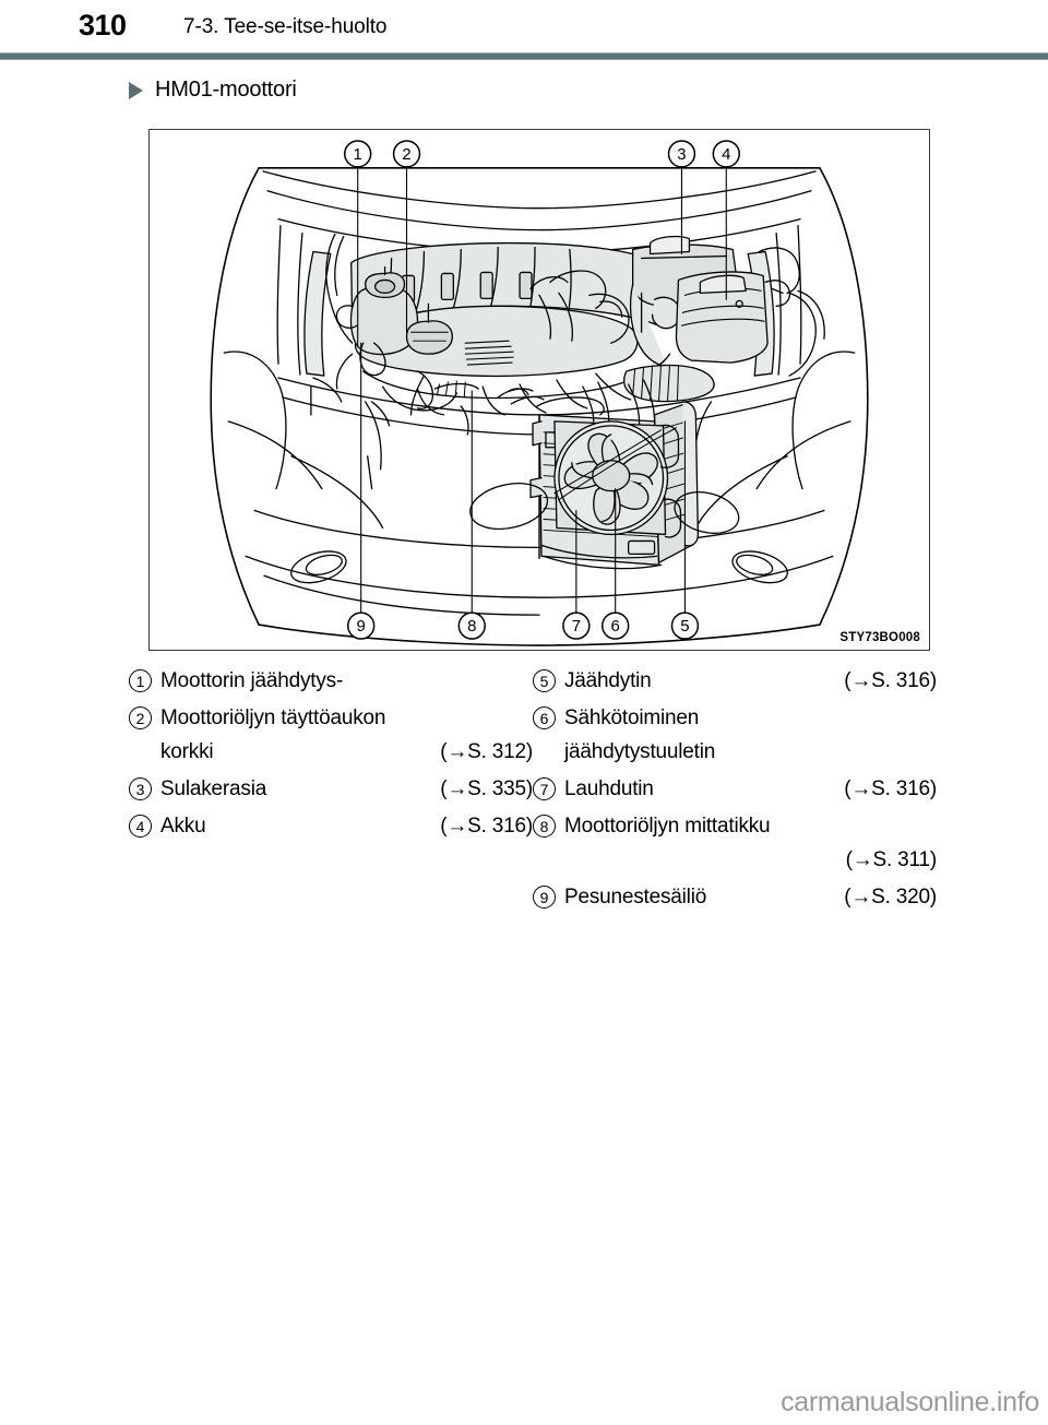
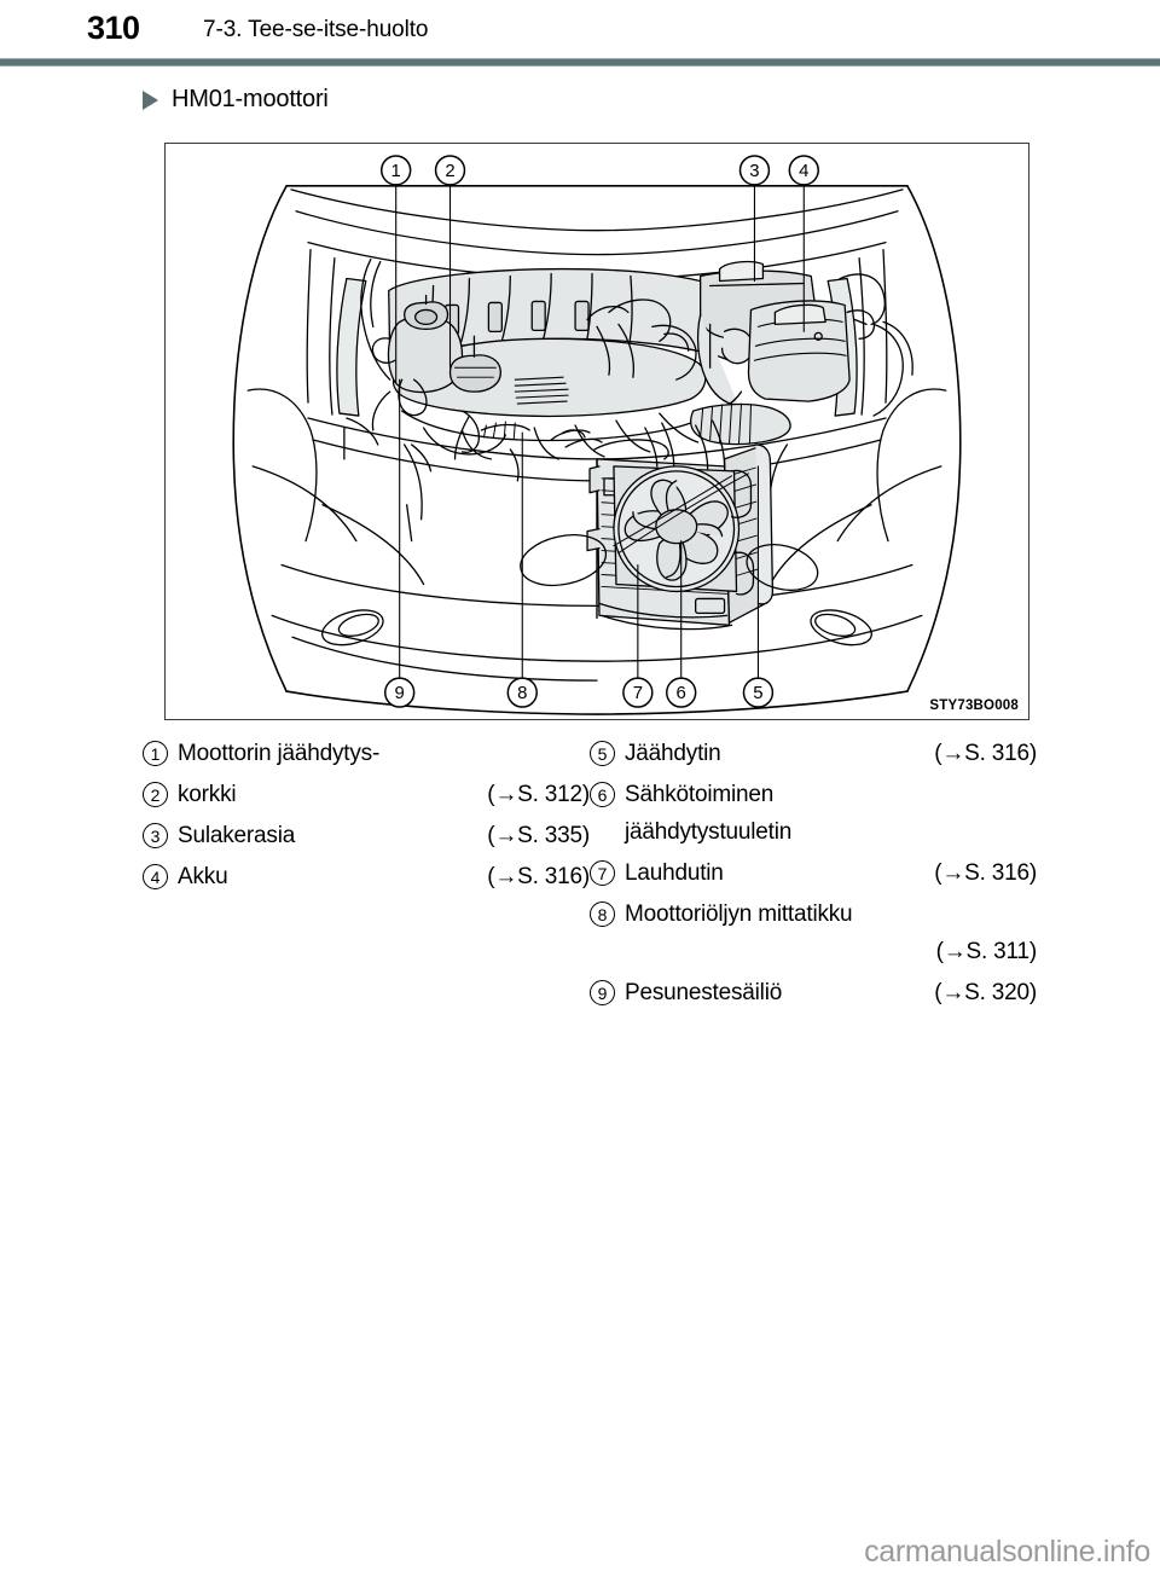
  310
  7-3. Tee-se-itse-huolto
  HM01-moottori
  1
  2
  3
  4
  9
  8
  7
  6
  5
  STY73BO008
  1
  Moottorin jäähdytys-
  2
- Moottoriöljyn täyttöaukon
  korkki
  (→S. 312)
  3
  Sulakerasia
  (→S. 335)
  4
  Akku
  (→S. 316)
  5
  Jäähdytin
  (→S. 316)
  6
  Sähkötoiminen
  jäähdytystuuletin
  7
  Lauhdutin
  (→S. 316)
  8
  Moottoriöljyn mittatikku
  (→S. 311)
  9
  Pesunestesäiliö
  (→S. 320)
  carmanualsonline.info
